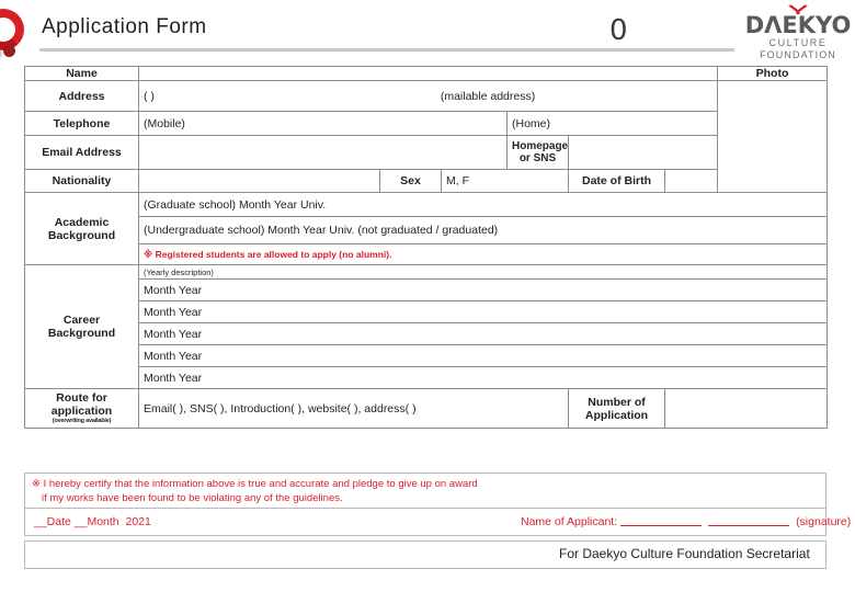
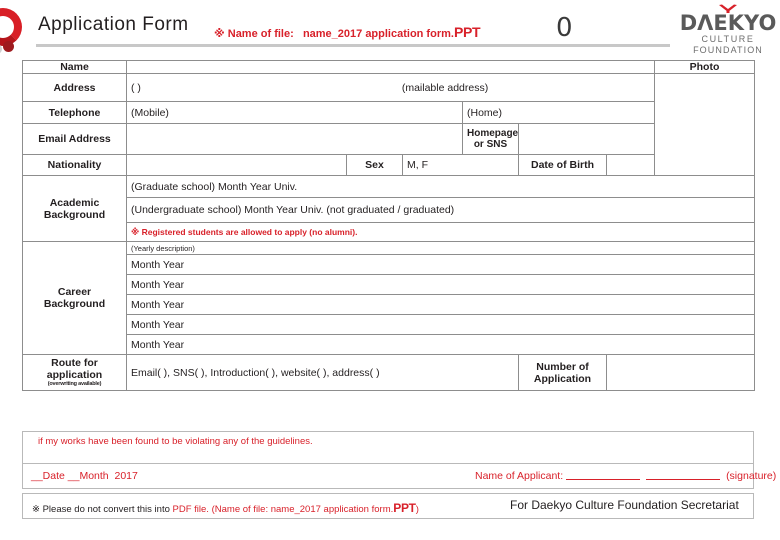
  Application Form
+ ※ Name of file: name_2017 application form.PPT
  0
  DΛEKYO
  CULTURE
  FOUNDATION
  Name		Photo
  Address	( ) (mailable address)
  Telephone	(Mobile)	(Home)
  Email Address		Homepage or SNS
  Nationality		Sex	M, F	Date of Birth
  Academic Background	(Graduate school) Month Year Univ.
  (Undergraduate school) Month Year Univ. (not graduated / graduated)
  ※ Registered students are allowed to apply (no alumni).
  Career Background	(Yearly description)
  Month Year
  Month Year
  Month Year
  Month Year
  Month Year
  Route for application	Email( ), SNS( ), Introduction( ), website( ), address( )	Number of Application
- ※ I hereby certify that the information above is true and accurate and pledge to give up on award
  if my works have been found to be violating any of the guidelines.
- __Date __Month 2021
+ __Date __Month 2017
  Name of Applicant: (signature)
+ ※ Please do not convert this into PDF file. (Name of file: name_2017 application form.PPT)
  For Daekyo Culture Foundation Secretariat
